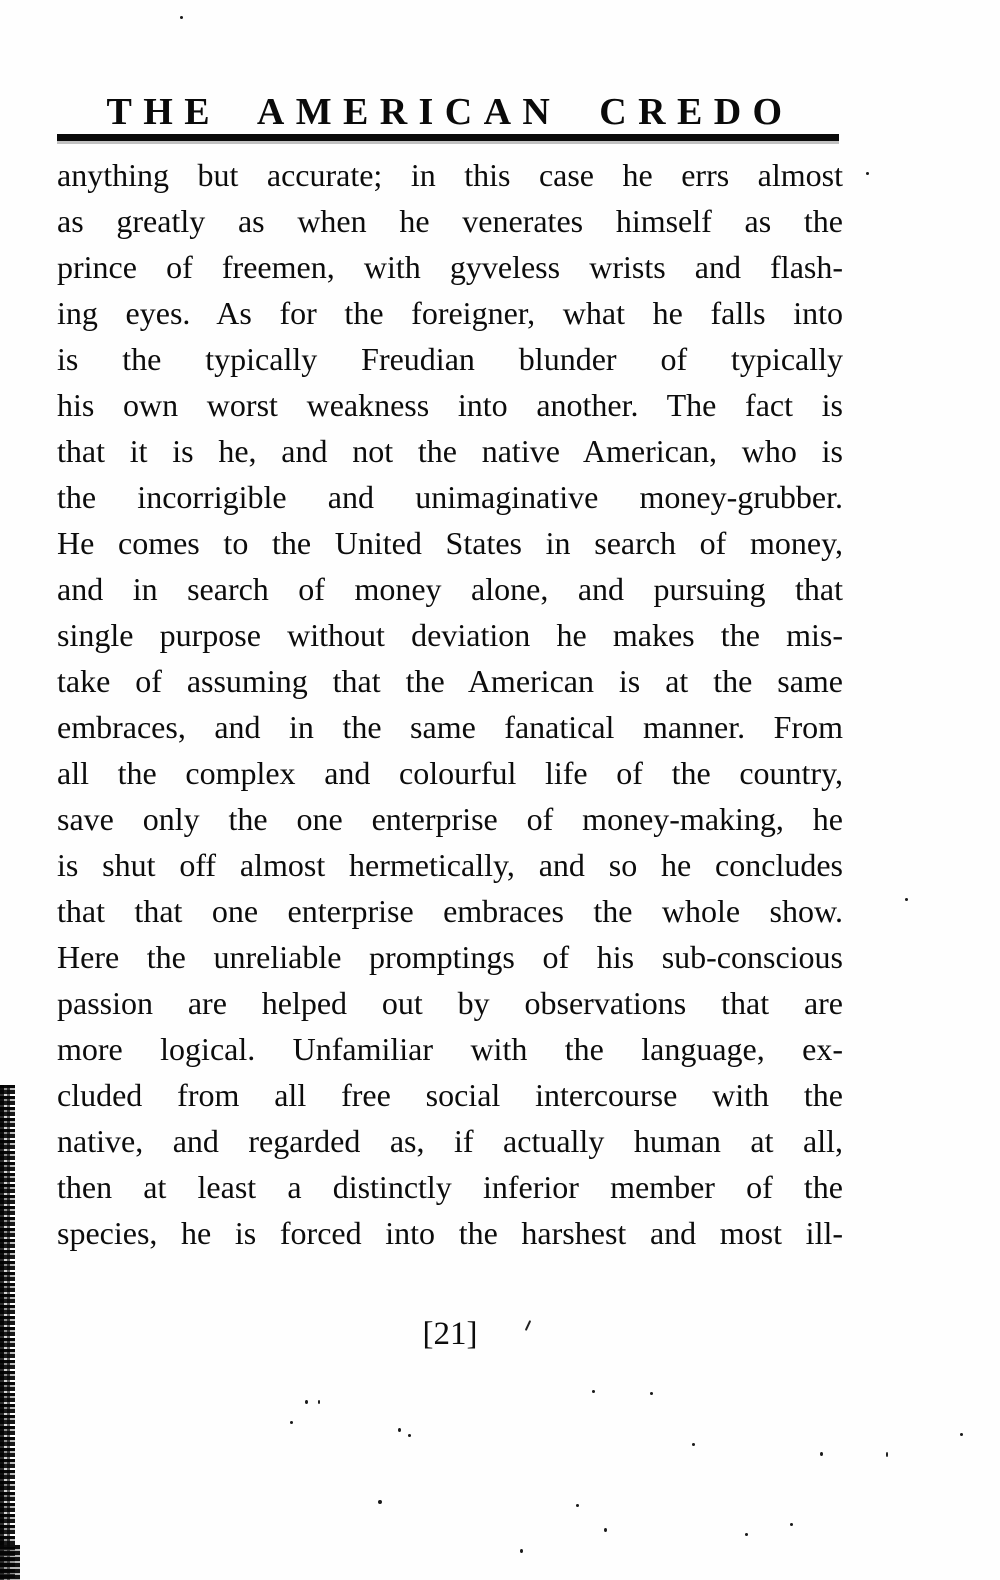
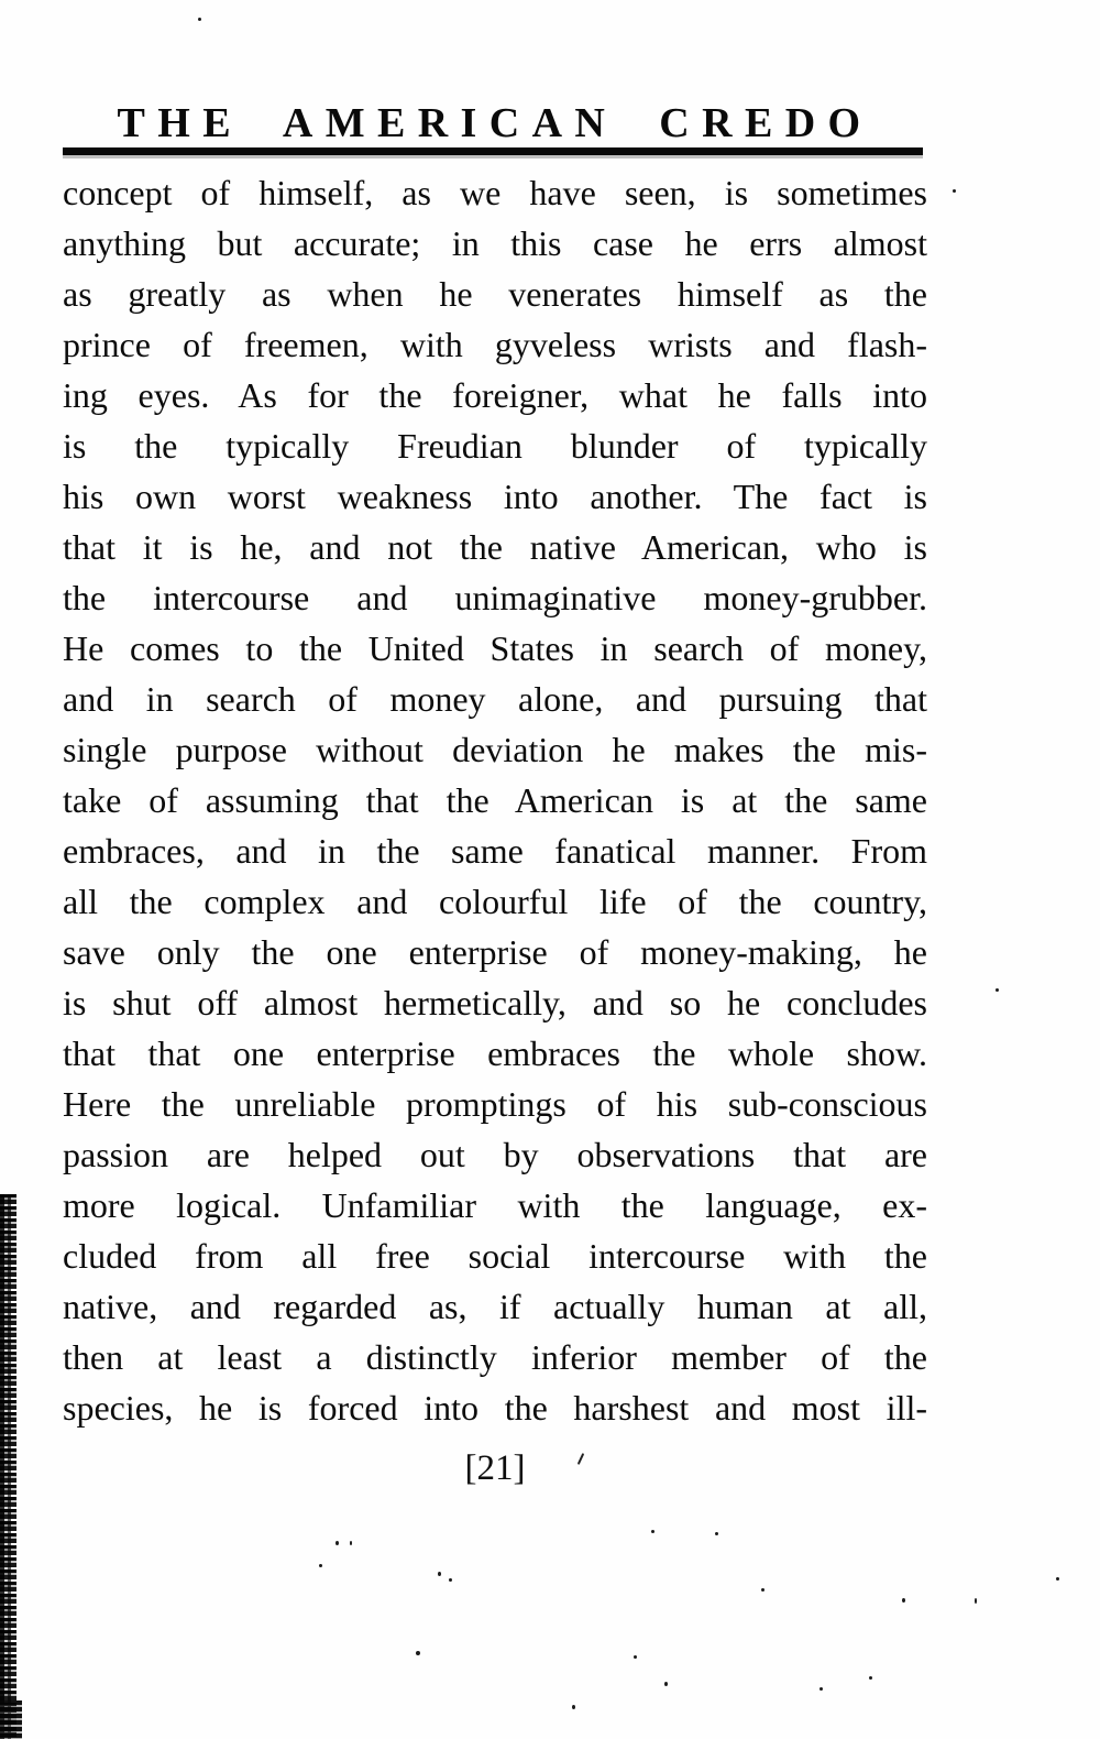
  THE AMERICAN CREDO
+ concept of himself, as we have seen, is sometimes
  anything but accurate; in this case he errs almost
  as greatly as when he venerates himself as the
  prince of freemen, with gyveless wrists and flash-
  ing eyes. As for the foreigner, what he falls into
  is the typically Freudian blunder of typically
  his own worst weakness into another. The fact is
  that it is he, and not the native American, who is
- the incorrigible and unimaginative money-grubber.
+ the intercourse and unimaginative money-grubber.
  He comes to the United States in search of money,
  and in search of money alone, and pursuing that
  single purpose without deviation he makes the mis-
  take of assuming that the American is at the same
  embraces, and in the same fanatical manner. From
  all the complex and colourful life of the country,
  save only the one enterprise of money-making, he
  is shut off almost hermetically, and so he concludes
  that that one enterprise embraces the whole show.
  Here the unreliable promptings of his sub-conscious
  passion are helped out by observations that are
  more logical. Unfamiliar with the language, ex-
  cluded from all free social intercourse with the
  native, and regarded as, if actually human at all,
  then at least a distinctly inferior member of the
  species, he is forced into the harshest and most ill-
  [21]
